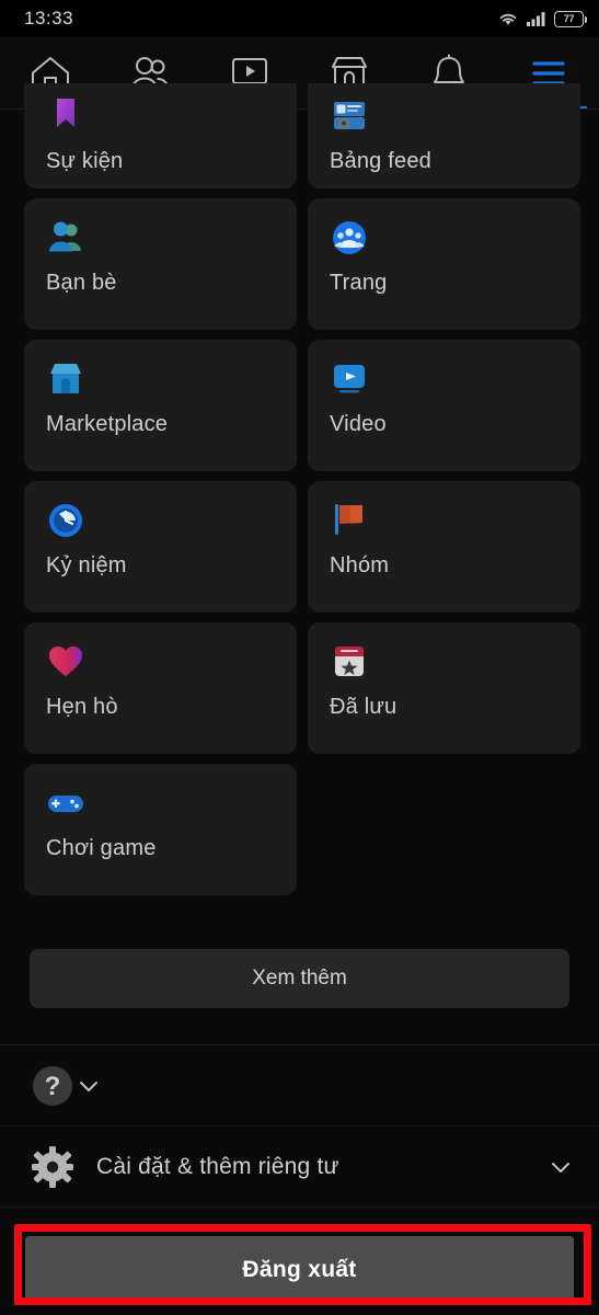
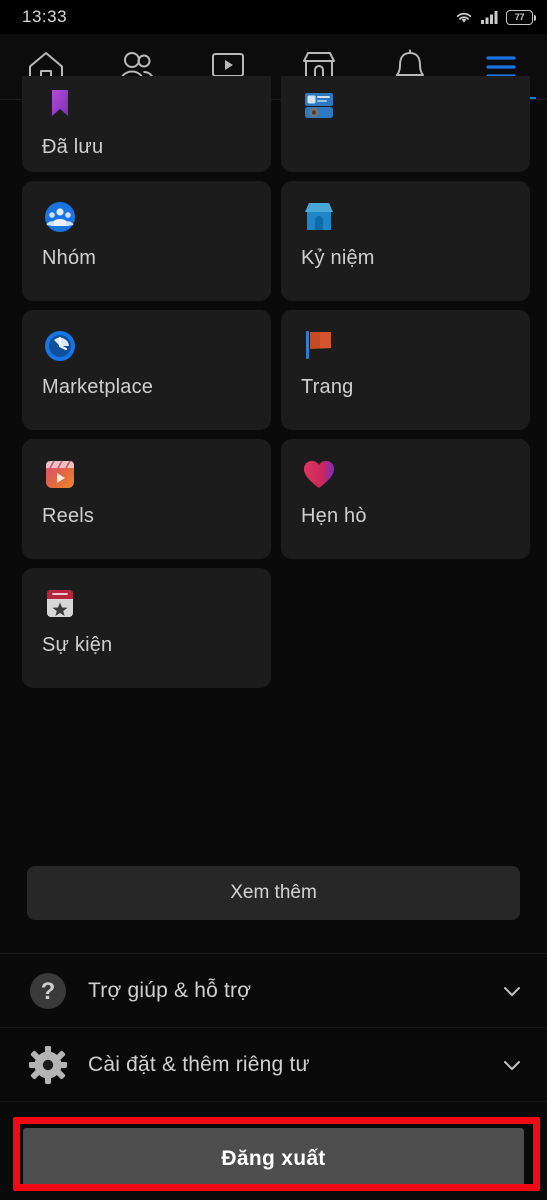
  13:33
  77
- Sự kiện
+ Đã lưu
- Bảng feed
- Bạn bè
- Trang
+ Nhóm
- Marketplace
+ Kỷ niệm
- Video
- Kỷ niệm
+ Marketplace
- Nhóm
+ Trang
+ Reels
  Hẹn hò
- Đã lưu
+ Sự kiện
- Chơi game
  Xem thêm
  ?
+ Trợ giúp & hỗ trợ
  Cài đặt & thêm riêng tư
  Đăng xuất
